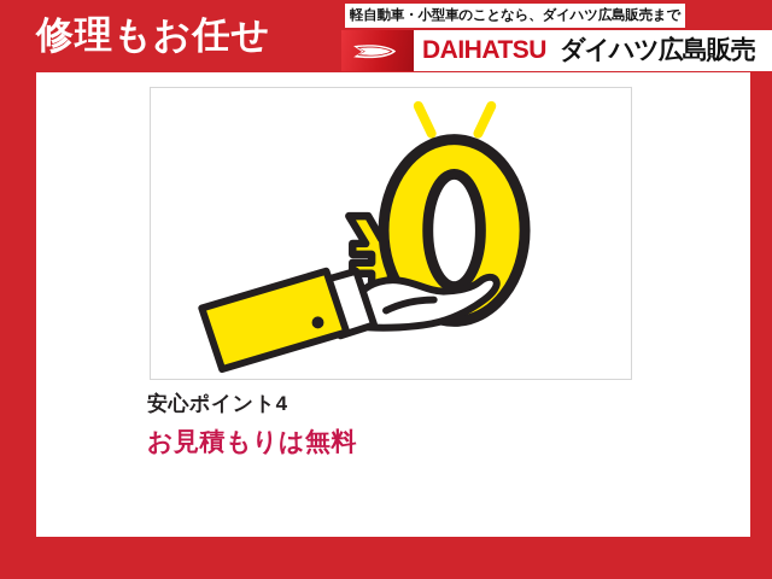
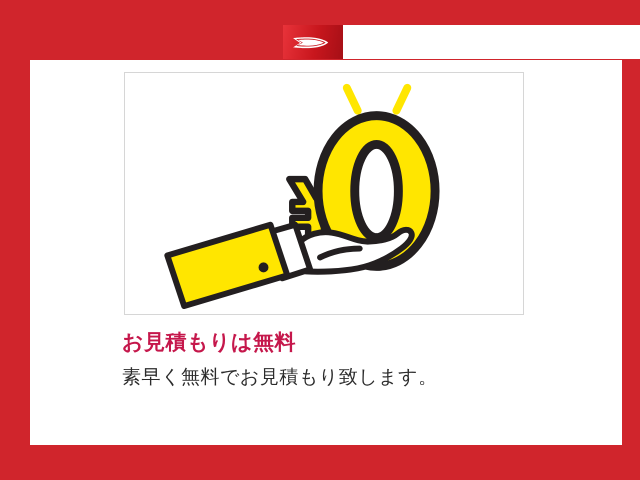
- 修理もお任せ
- 軽自動車・小型車のことなら、ダイハツ広島販売まで
- DAIHATSU
- ダイハツ広島販売
- 安心ポイント4
  お見積もりは無料
+ 素早く無料でお見積もり致します。
